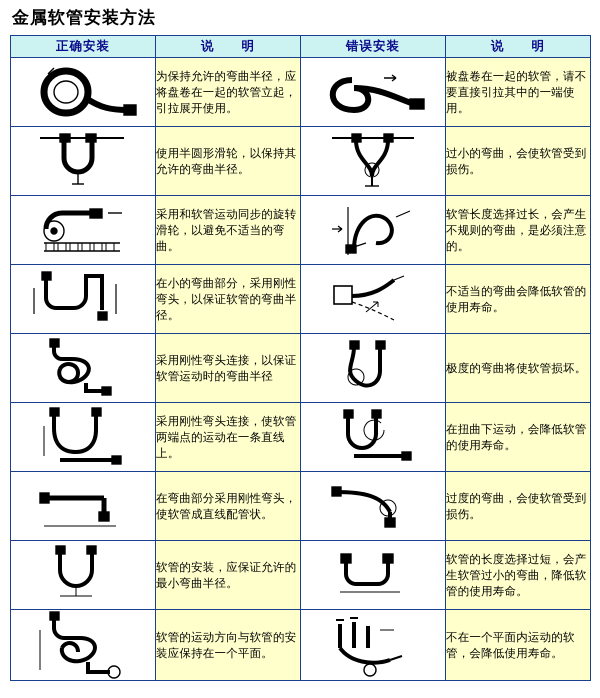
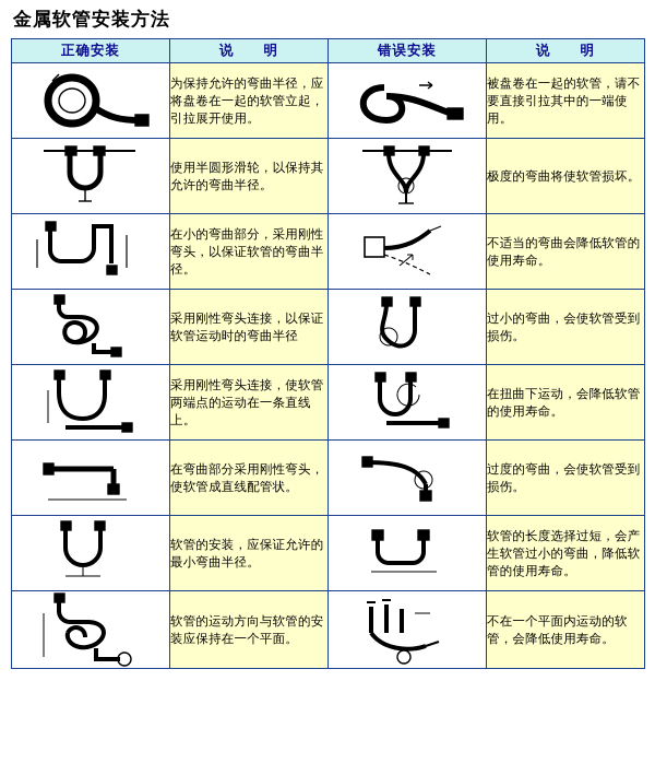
  金属软管安装方法
  正确安装	说 明	错误安装	说 明
  	为保持允许的弯曲半径，应将盘卷在一起的软管立起，引拉展开使用。		被盘卷在一起的软管，请不要直接引拉其中的一端使用。
- 	使用半圆形滑轮，以保持其允许的弯曲半径。		过小的弯曲，会使软管受到损伤。
+ 	使用半圆形滑轮，以保持其允许的弯曲半径。		极度的弯曲将使软管损坏。
- 	采用和软管运动同步的旋转滑轮，以避免不适当的弯曲。		软管长度选择过长，会产生不规则的弯曲，是必须注意的。
  	在小的弯曲部分，采用刚性弯头，以保证软管的弯曲半径。		不适当的弯曲会降低软管的使用寿命。
- 	采用刚性弯头连接，以保证软管运动时的弯曲半径		极度的弯曲将使软管损坏。
+ 	采用刚性弯头连接，以保证软管运动时的弯曲半径		过小的弯曲，会使软管受到损伤。
  	采用刚性弯头连接，使软管两端点的运动在一条直线上。		在扭曲下运动，会降低软管的使用寿命。
  	在弯曲部分采用刚性弯头，使软管成直线配管状。		过度的弯曲，会使软管受到损伤。
  	软管的安装，应保证允许的最小弯曲半径。		软管的长度选择过短，会产生软管过小的弯曲，降低软管的使用寿命。
  	软管的运动方向与软管的安装应保持在一个平面。		不在一个平面内运动的软管，会降低使用寿命。
